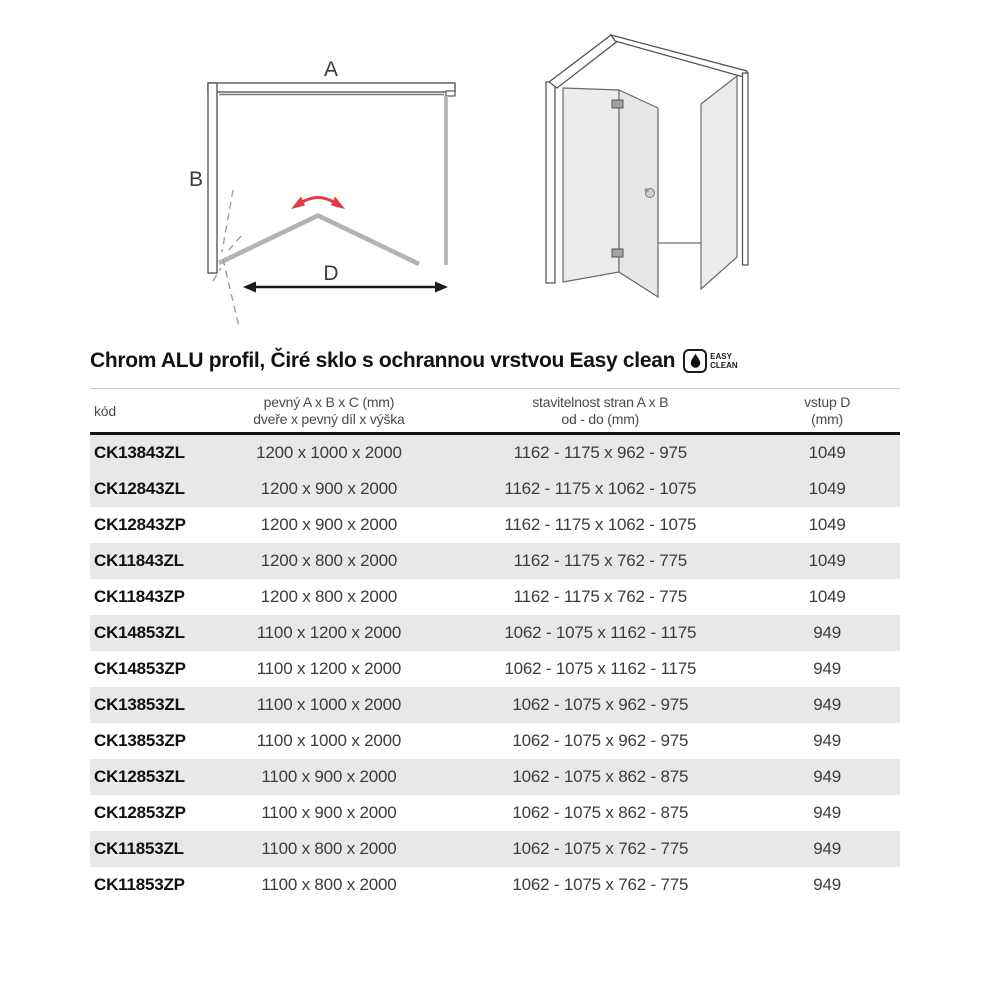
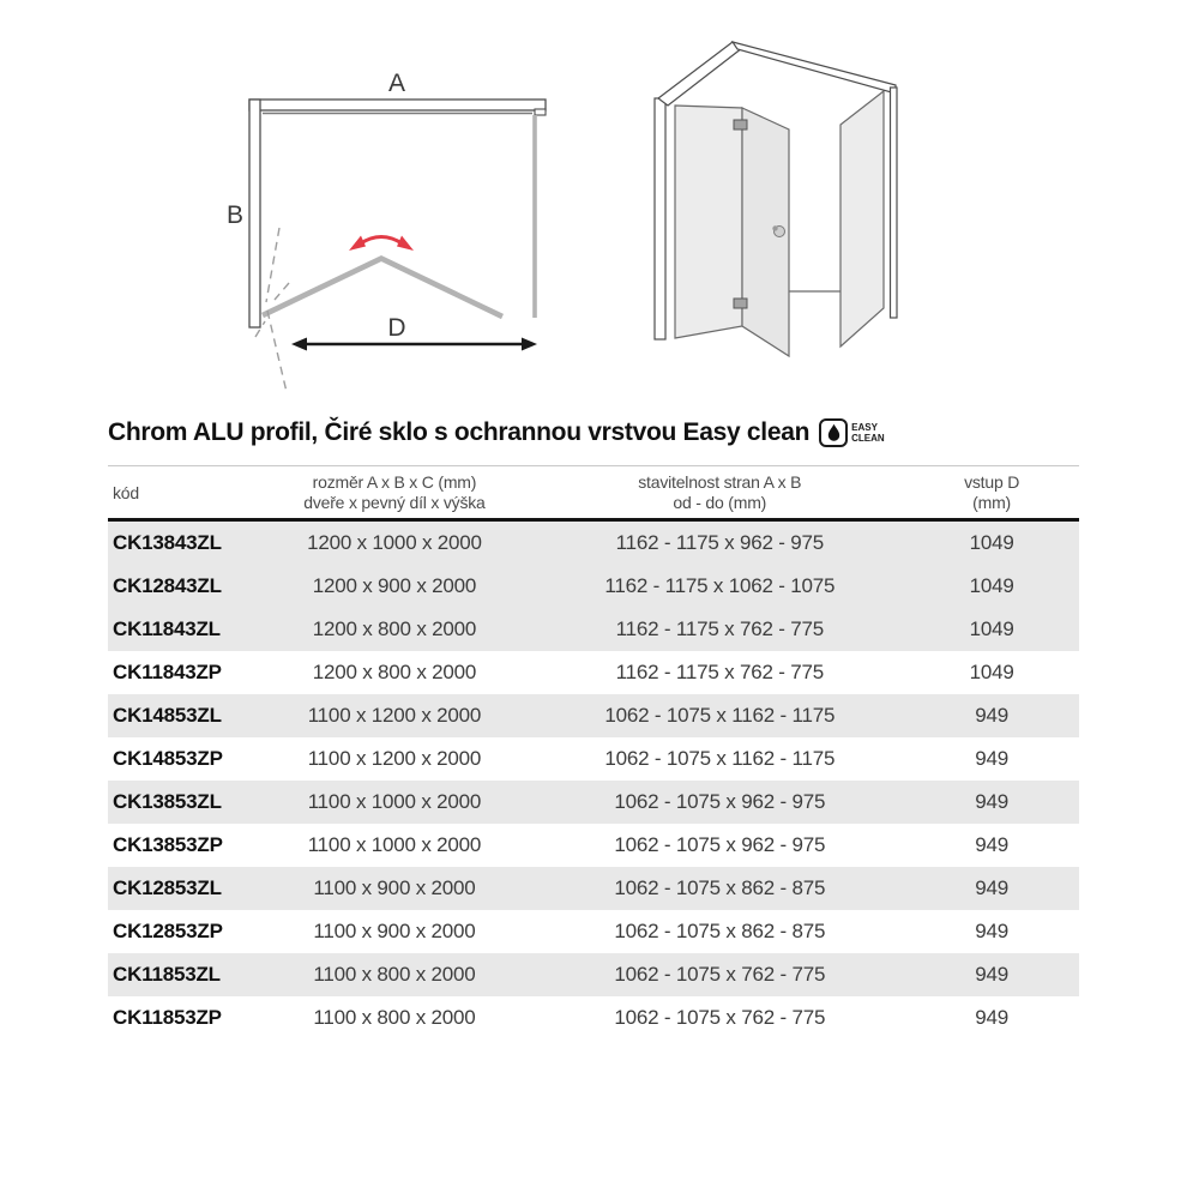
  A
  B
  D
  Chrom ALU profil, Čiré sklo s ochrannou vrstvou Easy clean
  EASY
  CLEAN
- kód	pevný A x B x C (mm) dveře x pevný díl x výška	stavitelnost stran A x B od - do (mm)	vstup D (mm)
+ kód	rozměr A x B x C (mm) dveře x pevný díl x výška	stavitelnost stran A x B od - do (mm)	vstup D (mm)
  CK13843ZL	1200 x 1000 x 2000	1162 - 1175 x 962 - 975	1049
  CK12843ZL	1200 x 900 x 2000	1162 - 1175 x 1062 - 1075	1049
- CK12843ZP	1200 x 900 x 2000	1162 - 1175 x 1062 - 1075	1049
  CK11843ZL	1200 x 800 x 2000	1162 - 1175 x 762 - 775	1049
  CK11843ZP	1200 x 800 x 2000	1162 - 1175 x 762 - 775	1049
  CK14853ZL	1100 x 1200 x 2000	1062 - 1075 x 1162 - 1175	949
  CK14853ZP	1100 x 1200 x 2000	1062 - 1075 x 1162 - 1175	949
  CK13853ZL	1100 x 1000 x 2000	1062 - 1075 x 962 - 975	949
  CK13853ZP	1100 x 1000 x 2000	1062 - 1075 x 962 - 975	949
  CK12853ZL	1100 x 900 x 2000	1062 - 1075 x 862 - 875	949
  CK12853ZP	1100 x 900 x 2000	1062 - 1075 x 862 - 875	949
  CK11853ZL	1100 x 800 x 2000	1062 - 1075 x 762 - 775	949
  CK11853ZP	1100 x 800 x 2000	1062 - 1075 x 762 - 775	949
